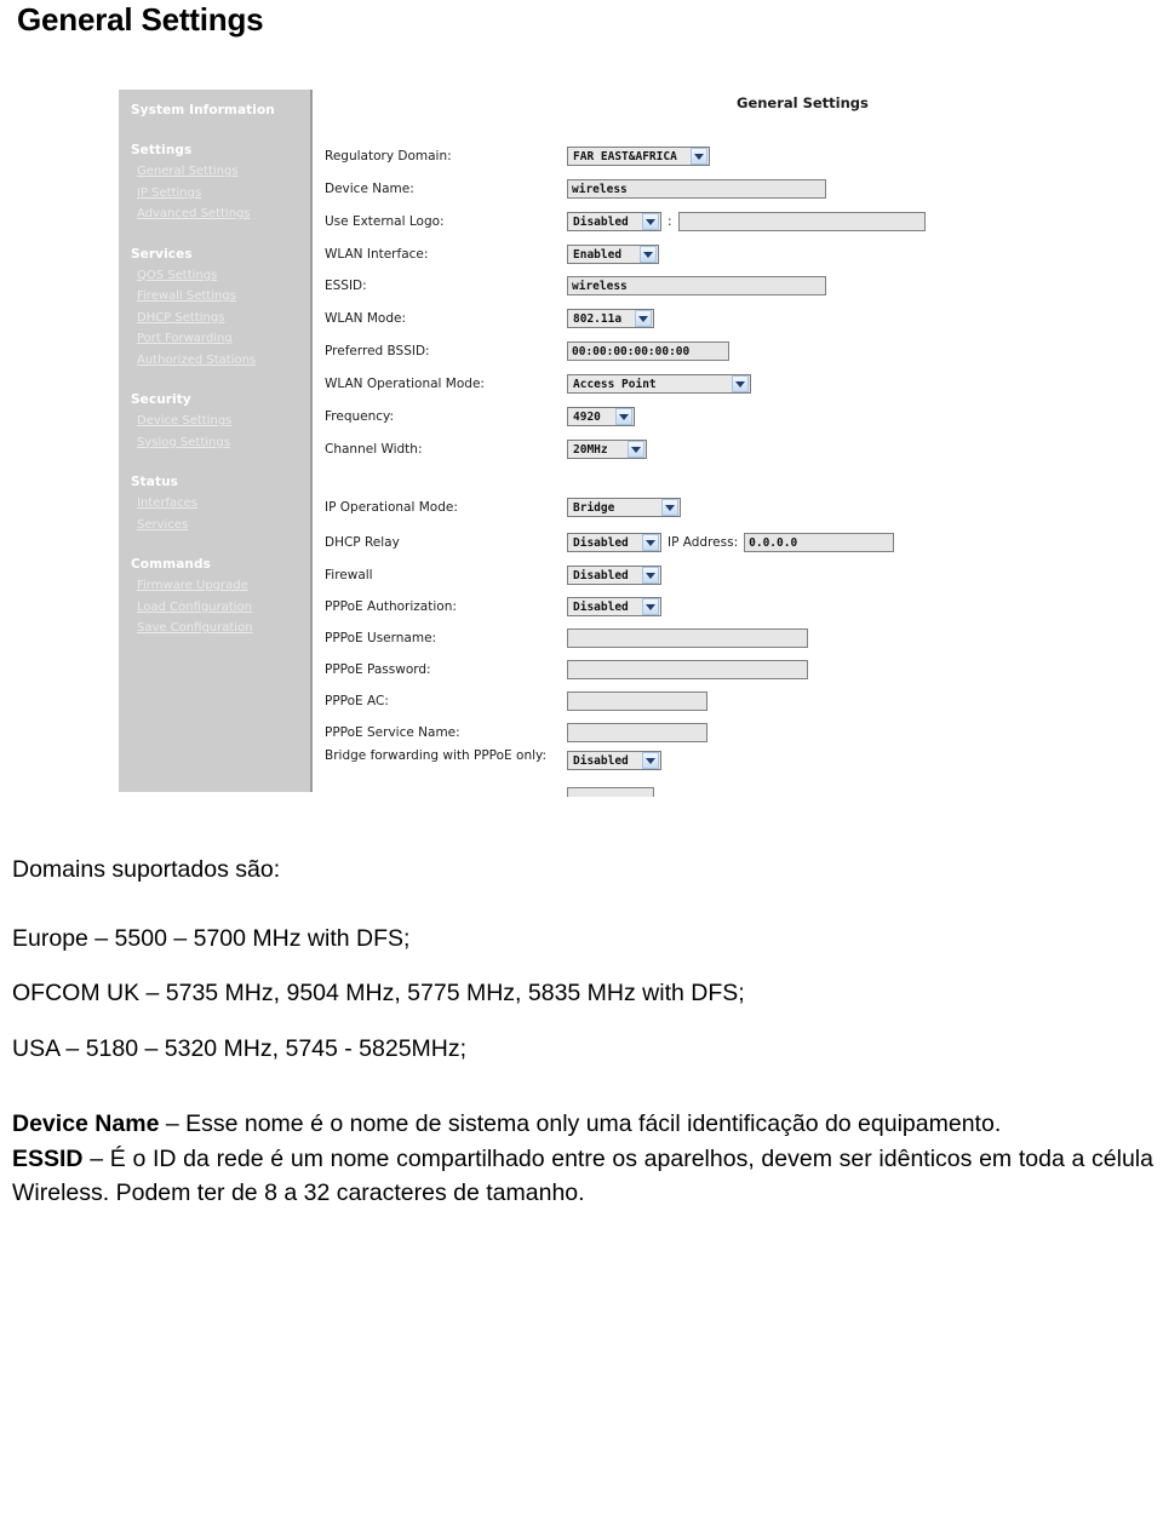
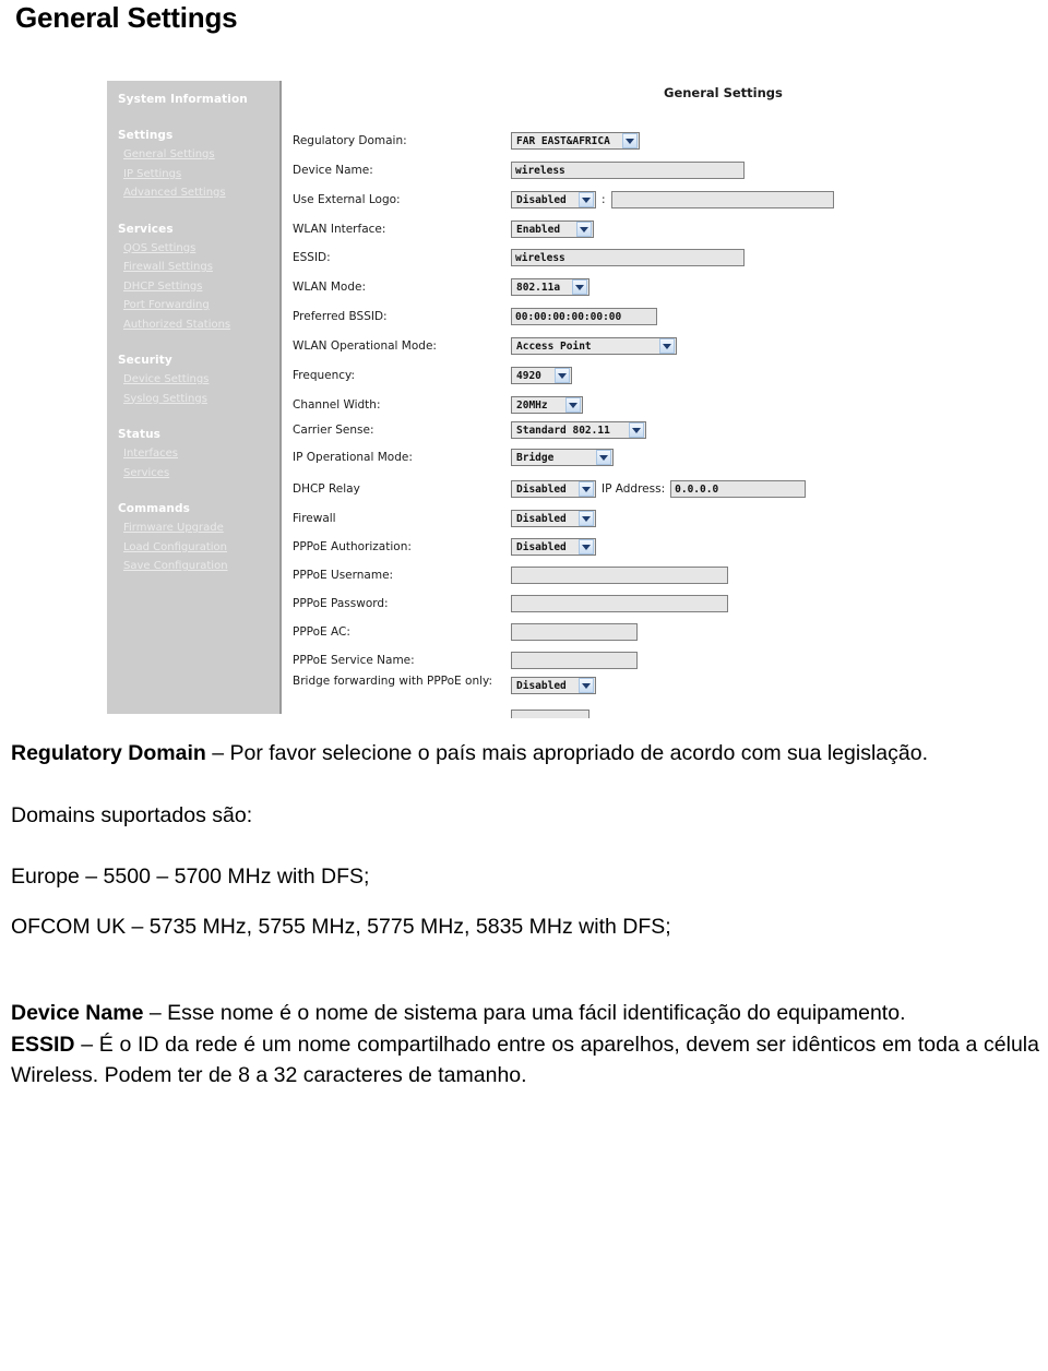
  General Settings
  System Information
  Settings
  General Settings
  IP Settings
  Advanced Settings
  Services
  QOS Settings
  Firewall Settings
  DHCP Settings
  Port Forwarding
  Authorized Stations
  Security
  Device Settings
  Syslog Settings
  Status
  Interfaces
  Services
  Commands
  Firmware Upgrade
  Load Configuration
  Save Configuration
  General Settings
  Regulatory Domain:
  FAR EAST&AFRICA
  Device Name:
  wireless
  Use External Logo:
  Disabled
  :
  WLAN Interface:
  Enabled
  ESSID:
  wireless
  WLAN Mode:
  802.11a
  Preferred BSSID:
  00:00:00:00:00:00
  WLAN Operational Mode:
  Access Point
  Frequency:
  4920
  Channel Width:
  20MHz
+ Carrier Sense:
+ Standard 802.11
  IP Operational Mode:
  Bridge
  DHCP Relay
  Disabled
  IP Address:
  0.0.0.0
  Firewall
  Disabled
  PPPoE Authorization:
  Disabled
  PPPoE Username:
  PPPoE Password:
  PPPoE AC:
  PPPoE Service Name:
  Bridge forwarding with PPPoE only:
  Disabled
+ Regulatory Domain – Por favor selecione o país mais apropriado de acordo com sua legislação.
  Domains suportados são:
  Europe – 5500 – 5700 MHz with DFS;
- OFCOM UK – 5735 MHz, 9504 MHz, 5775 MHz, 5835 MHz with DFS;
+ OFCOM UK – 5735 MHz, 5755 MHz, 5775 MHz, 5835 MHz with DFS;
- USA – 5180 – 5320 MHz, 5745 - 5825MHz;
- Device Name – Esse nome é o nome de sistema only uma fácil identificação do equipamento.
+ Device Name – Esse nome é o nome de sistema para uma fácil identificação do equipamento.
  ESSID – É o ID da rede é um nome compartilhado entre os aparelhos, devem ser idênticos em toda a célula Wireless. Podem ter de 8 a 32 caracteres de tamanho.
